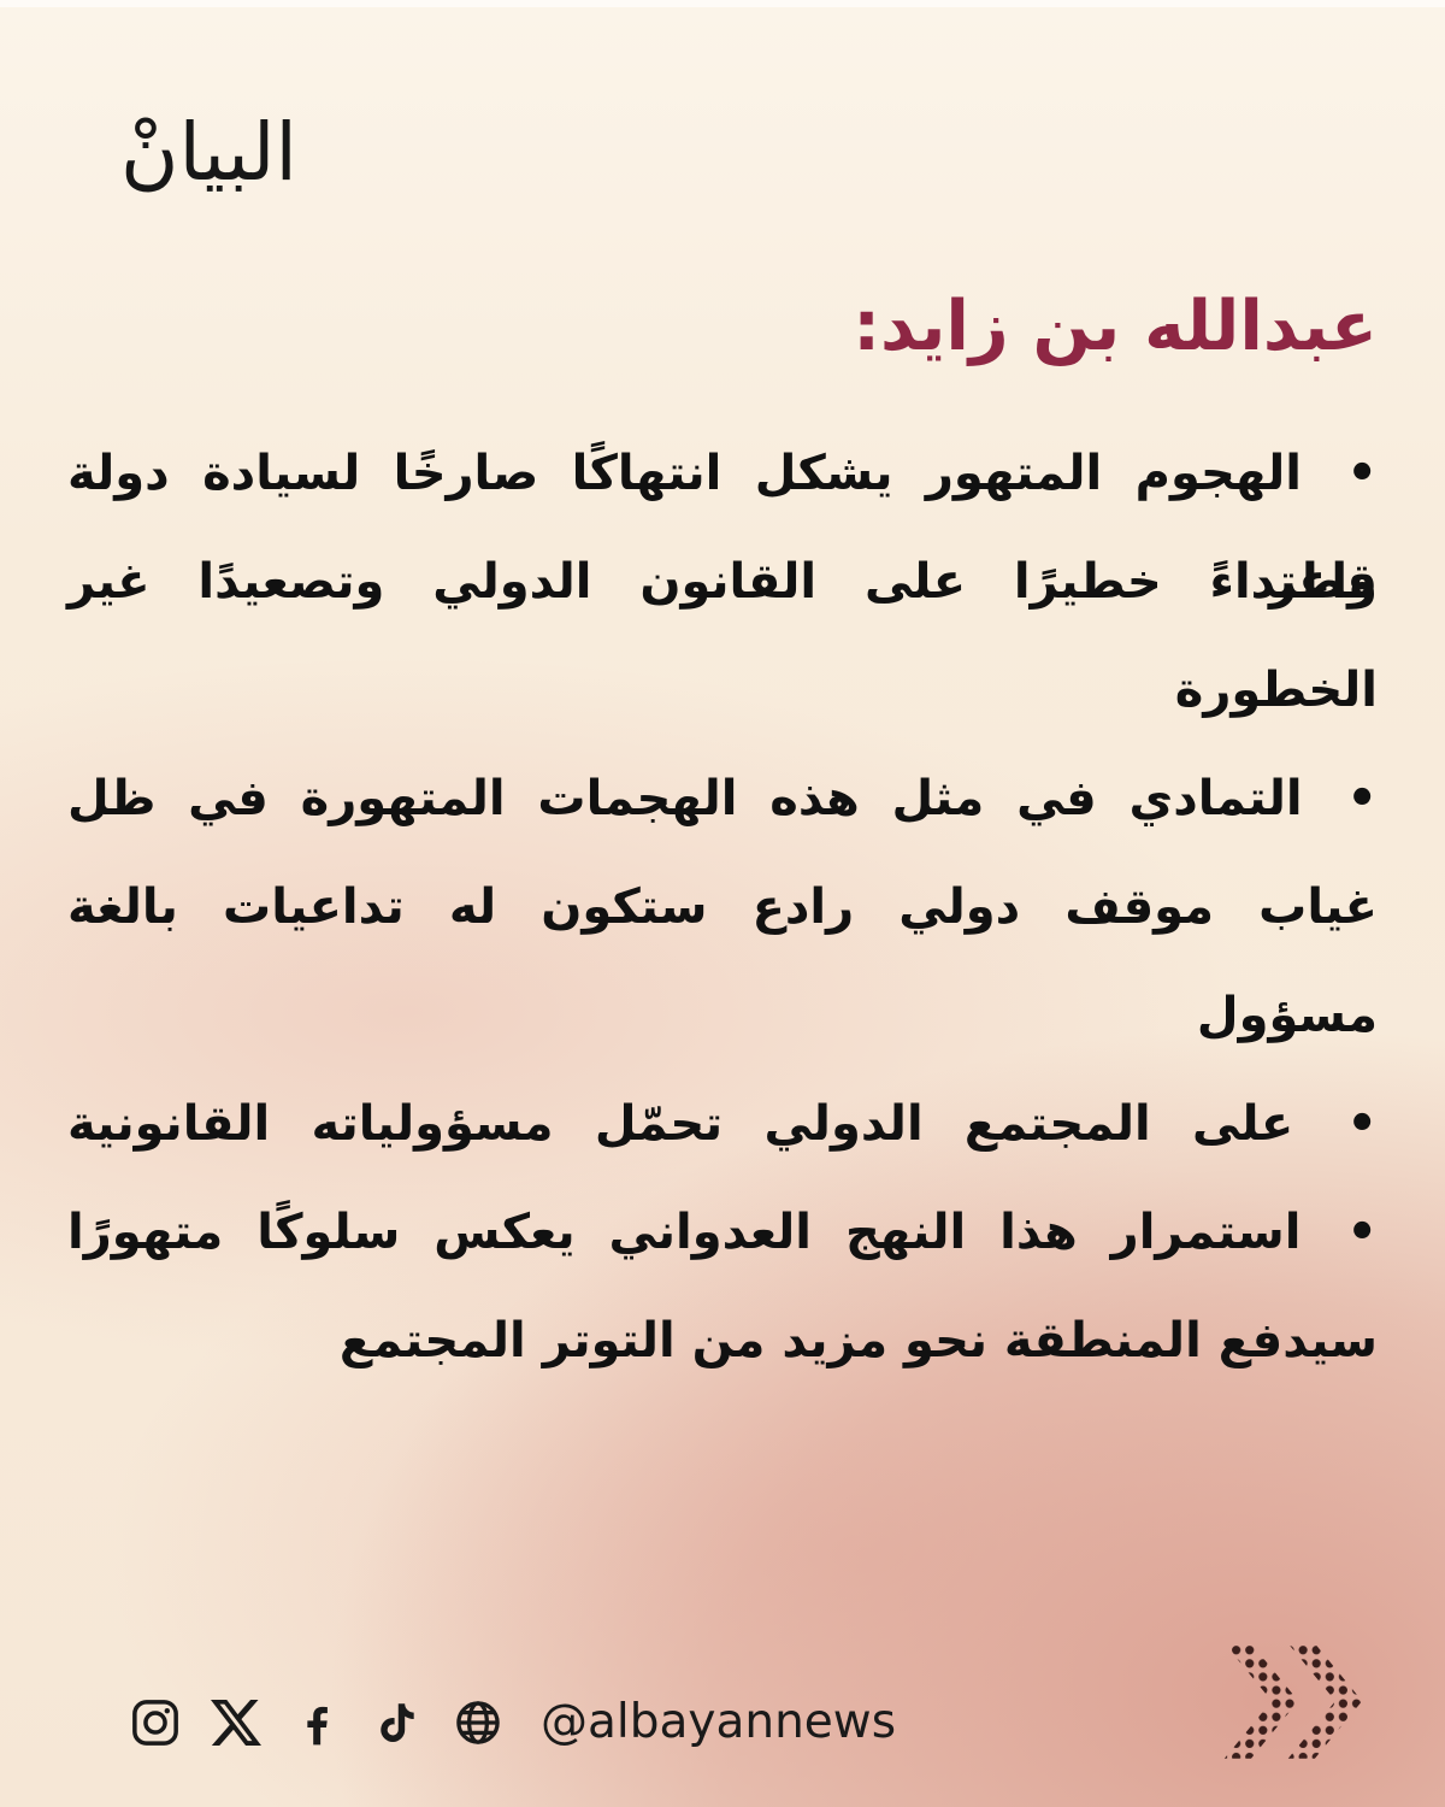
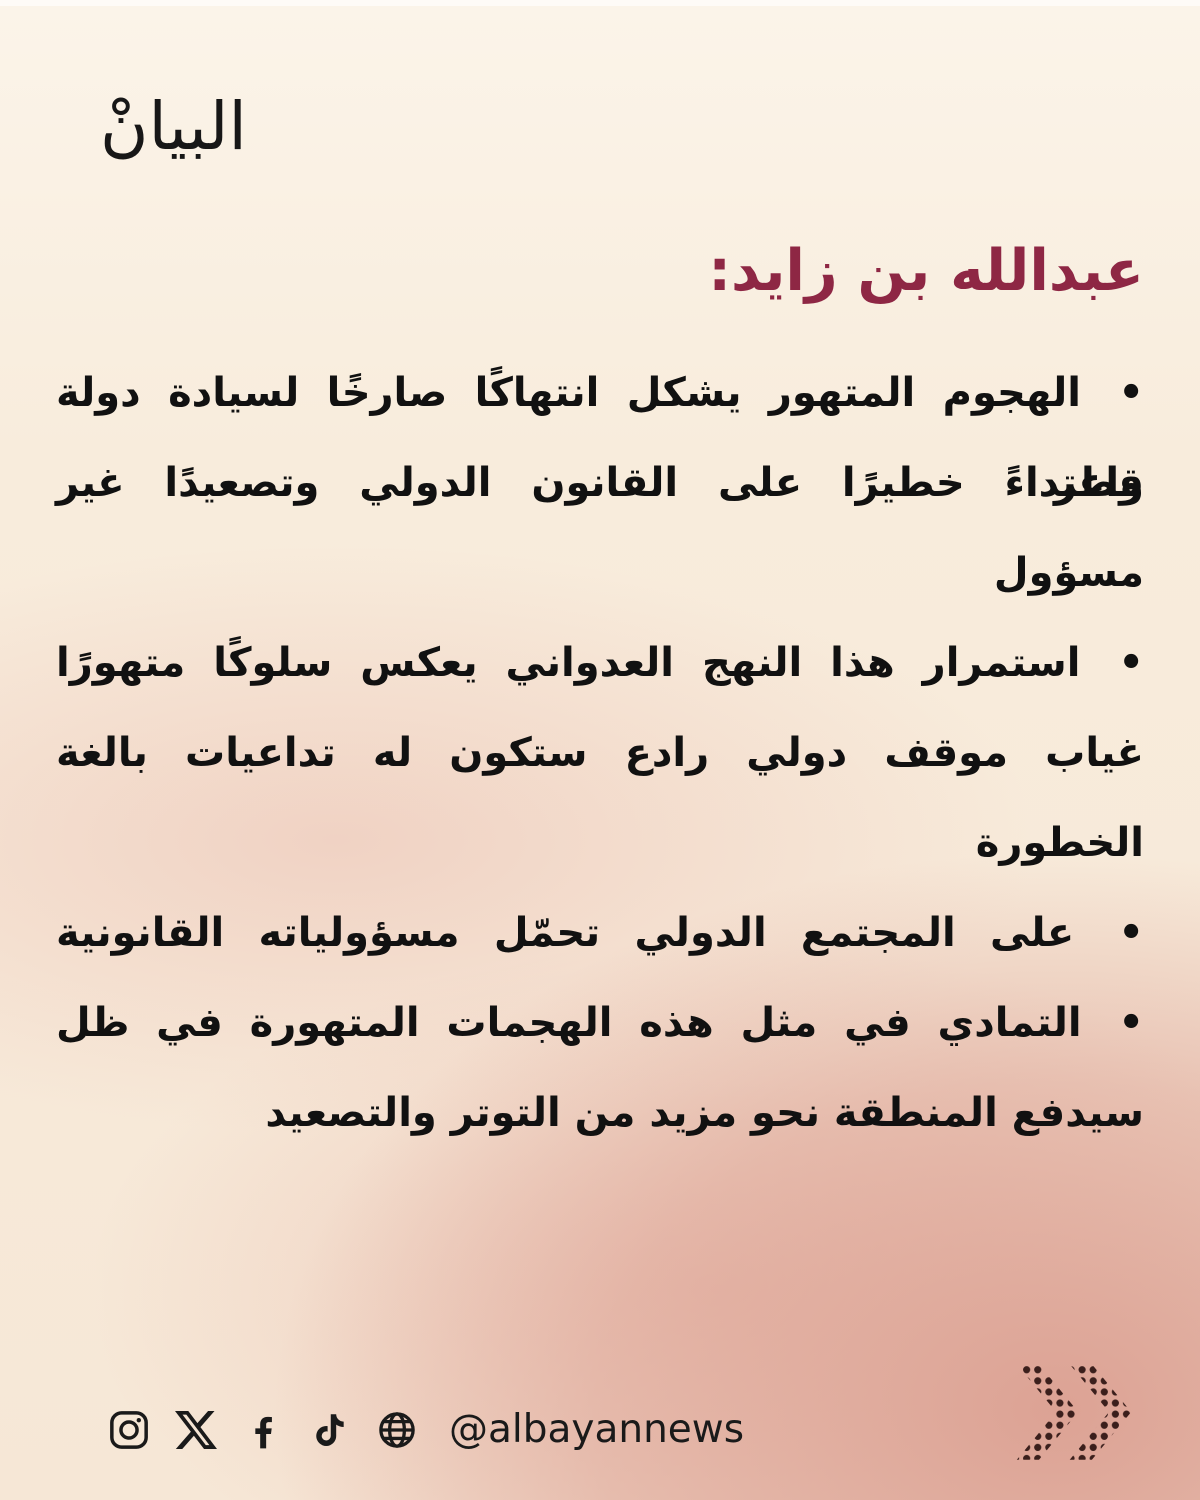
  البيانْ
  عبدالله بن زايد:
  • الهجوم المتهور يشكل انتهاكًا صارخًا لسيادة دولة قطر
  واعتداءً خطيرًا على القانون الدولي وتصعيدًا غير
- الخطورة
+ مسؤول
- • التمادي في مثل هذه الهجمات المتهورة في ظل
+ • استمرار هذا النهج العدواني يعكس سلوكًا متهورًا
  غياب موقف دولي رادع ستكون له تداعيات بالغة
- مسؤول
+ الخطورة
  • على المجتمع الدولي تحمّل مسؤولياته القانونية
- • استمرار هذا النهج العدواني يعكس سلوكًا متهورًا
+ • التمادي في مثل هذه الهجمات المتهورة في ظل
- سيدفع المنطقة نحو مزيد من التوتر المجتمع
+ سيدفع المنطقة نحو مزيد من التوتر والتصعيد
  @albayannews
